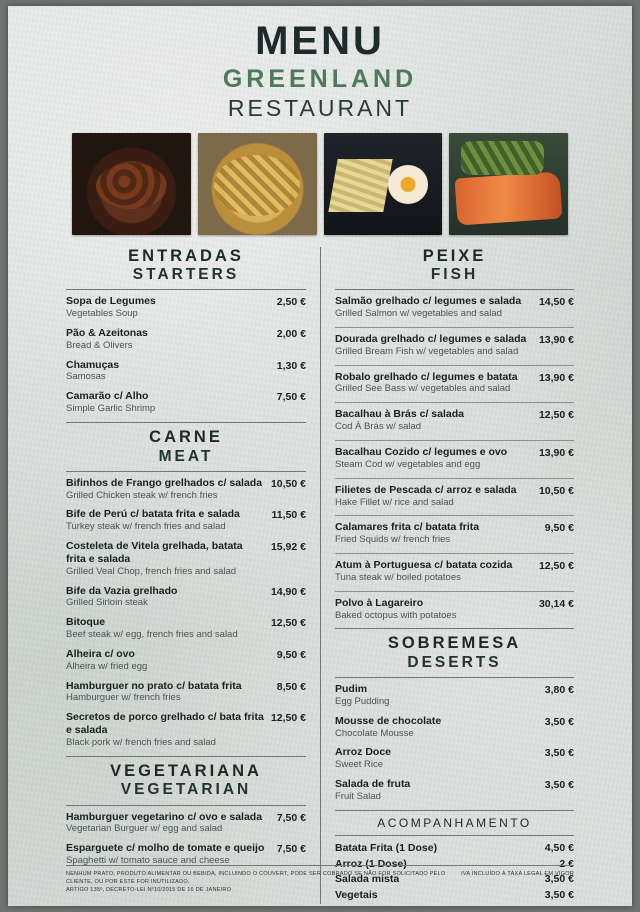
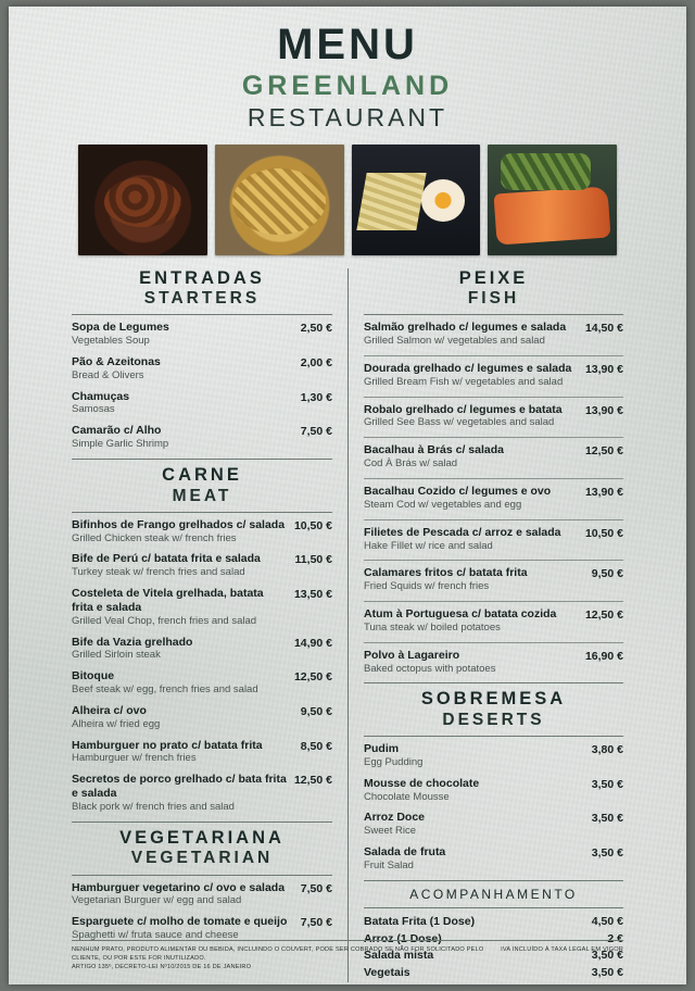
  MENU
  GREENLAND
  RESTAURANT
  ENTRADAS
  STARTERS
  Sopa de Legumes
  Vegetables Soup
  2,50 €
  Pão & Azeitonas
  Bread & Olivers
  2,00 €
  Chamuças
  Samosas
  1,30 €
  Camarão c/ Alho
  Simple Garlic Shrimp
  7,50 €
  CARNE
  MEAT
  Bifinhos de Frango grelhados c/ salada
  Grilled Chicken steak w/ french fries
  10,50 €
  Bife de Perú c/ batata frita e salada
  Turkey steak w/ french fries and salad
  11,50 €
  Costeleta de Vitela grelhada, batata frita e salada
  Grilled Veal Chop, french fries and salad
- 15,92 €
+ 13,50 €
  Bife da Vazia grelhado
  Grilled Sirloin steak
  14,90 €
  Bitoque
  Beef steak w/ egg, french fries and salad
  12,50 €
  Alheira c/ ovo
  Alheira w/ fried egg
  9,50 €
  Hamburguer no prato c/ batata frita
  Hamburguer w/ french fries
  8,50 €
  Secretos de porco grelhado c/ bata frita e salada
  Black pork w/ french fries and salad
  12,50 €
  VEGETARIANA
  VEGETARIAN
  Hamburguer vegetarino c/ ovo e salada
  Vegetarian Burguer w/ egg and salad
  7,50 €
  Esparguete c/ molho de tomate e queijo
- Spaghetti w/ tomato sauce and cheese
+ Spaghetti w/ fruta sauce and cheese
  7,50 €
  PEIXE
  FISH
  Salmão grelhado c/ legumes e salada
  Grilled Salmon w/ vegetables and salad
  14,50 €
  Dourada grelhado c/ legumes e salada
  Grilled Bream Fish w/ vegetables and salad
  13,90 €
  Robalo grelhado c/ legumes e batata
  Grilled See Bass w/ vegetables and salad
  13,90 €
  Bacalhau à Brás c/ salada
  Cod À Brás w/ salad
  12,50 €
  Bacalhau Cozido c/ legumes e ovo
  Steam Cod w/ vegetables and egg
  13,90 €
  Filietes de Pescada c/ arroz e salada
  Hake Fillet w/ rice and salad
  10,50 €
- Calamares frita c/ batata frita
+ Calamares fritos c/ batata frita
  Fried Squids w/ french fries
  9,50 €
  Atum à Portuguesa c/ batata cozida
  Tuna steak w/ boiled potatoes
  12,50 €
  Polvo à Lagareiro
  Baked octopus with potatoes
- 30,14 €
+ 16,90 €
  SOBREMESA
  DESERTS
  Pudim
  Egg Pudding
  3,80 €
  Mousse de chocolate
  Chocolate Mousse
  3,50 €
  Arroz Doce
  Sweet Rice
  3,50 €
  Salada de fruta
  Fruit Salad
  3,50 €
  ACOMPANHAMENTO
  Batata Frita (1 Dose)
  4,50 €
  Arroz (1 Dose)
  2 €
  Salada mista
  3,50 €
  Vegetais
  3,50 €
